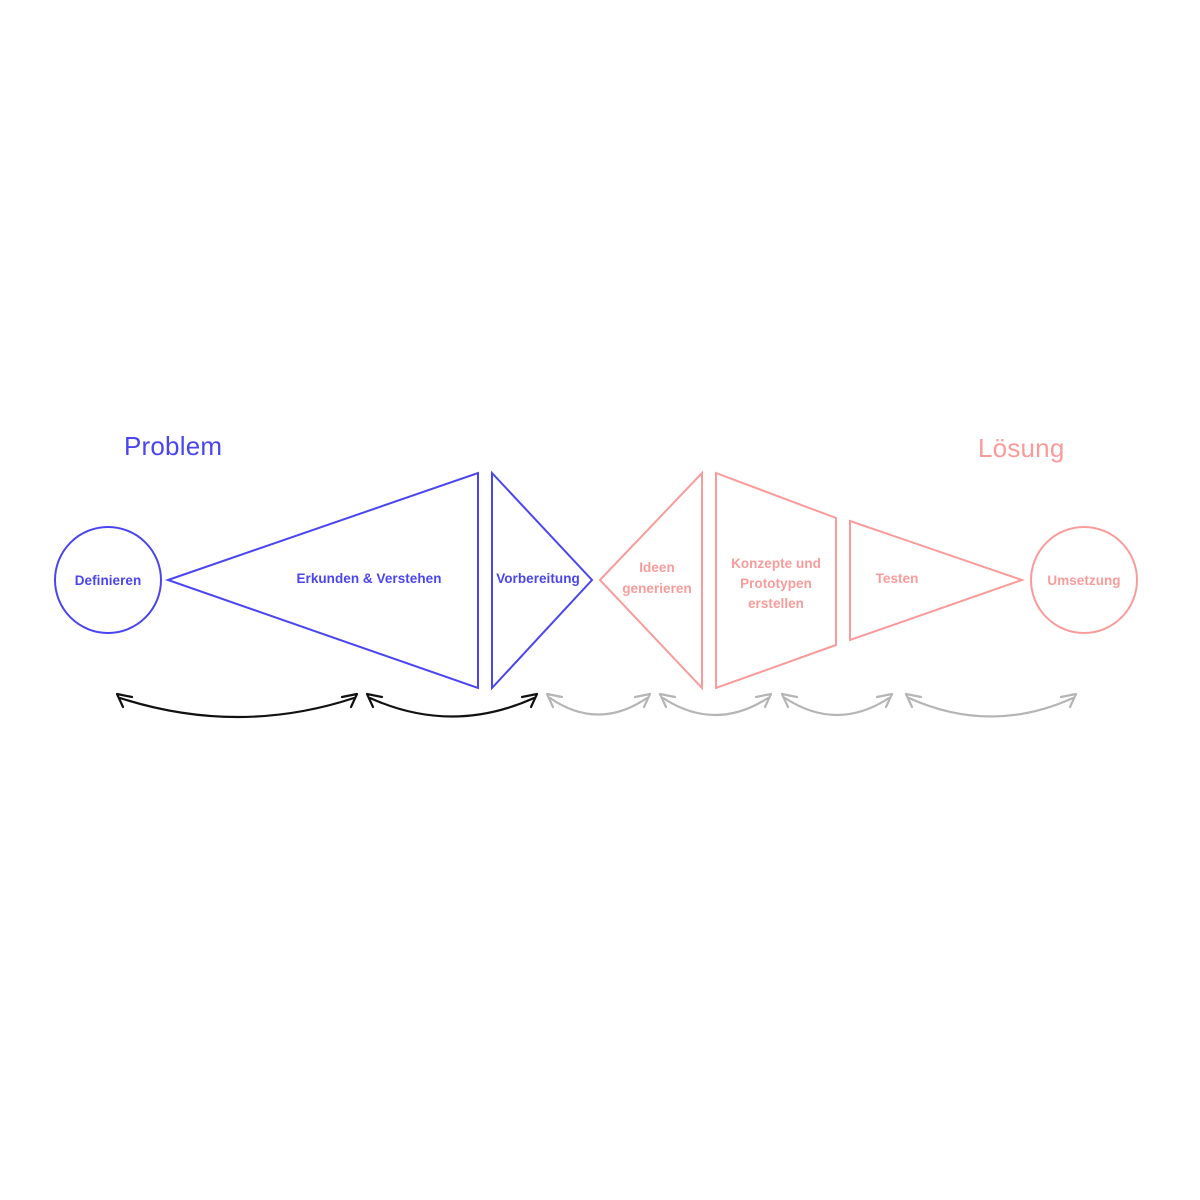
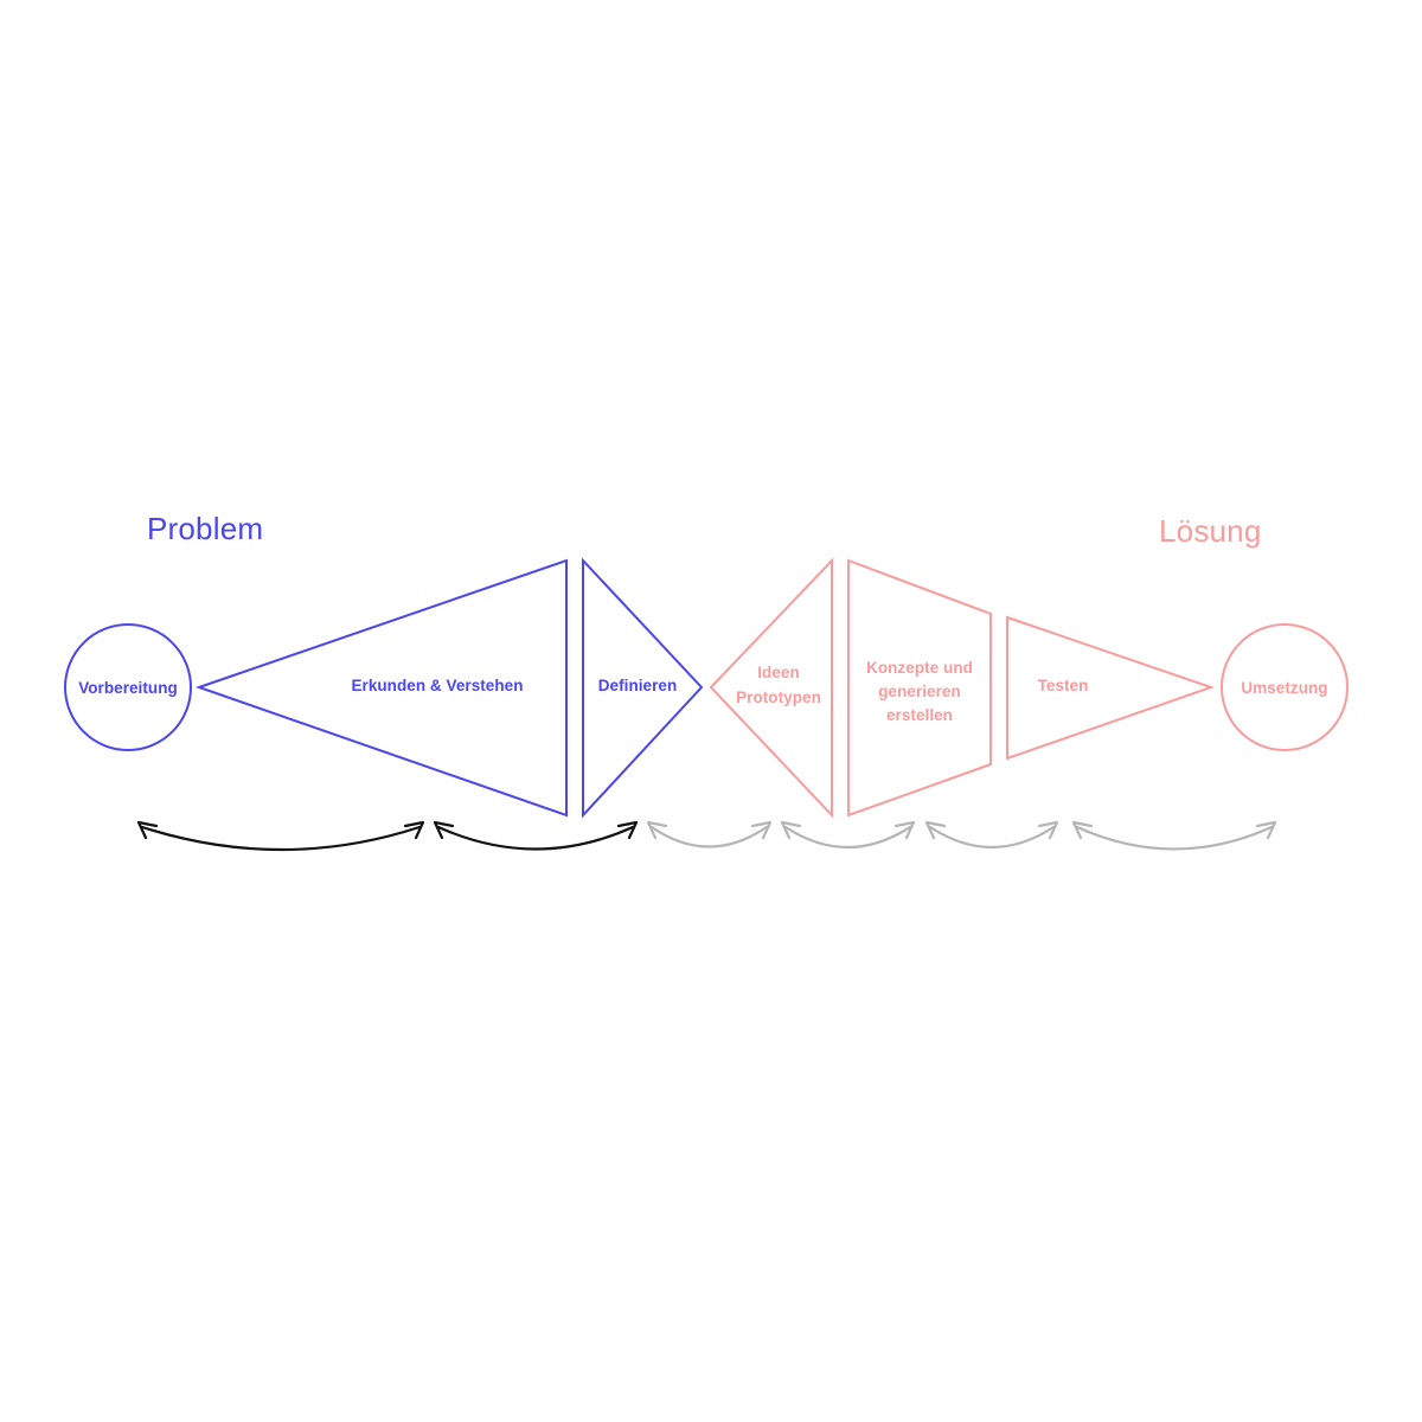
  Problem
  Lösung
- Definieren
+ Vorbereitung
  Erkunden & Verstehen
- Vorbereitung
+ Definieren
  Ideen
- generieren
+ Prototypen
  Konzepte und
- Prototypen
+ generieren
  erstellen
  Testen
  Umsetzung
